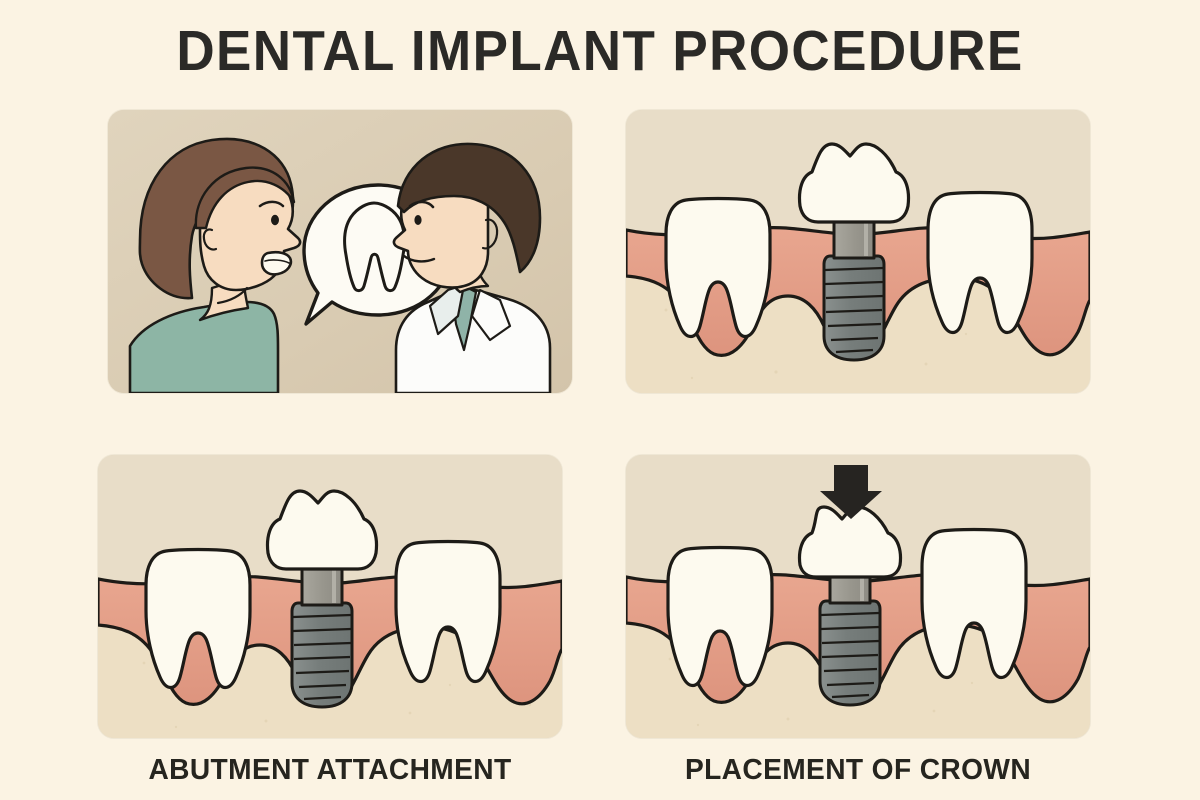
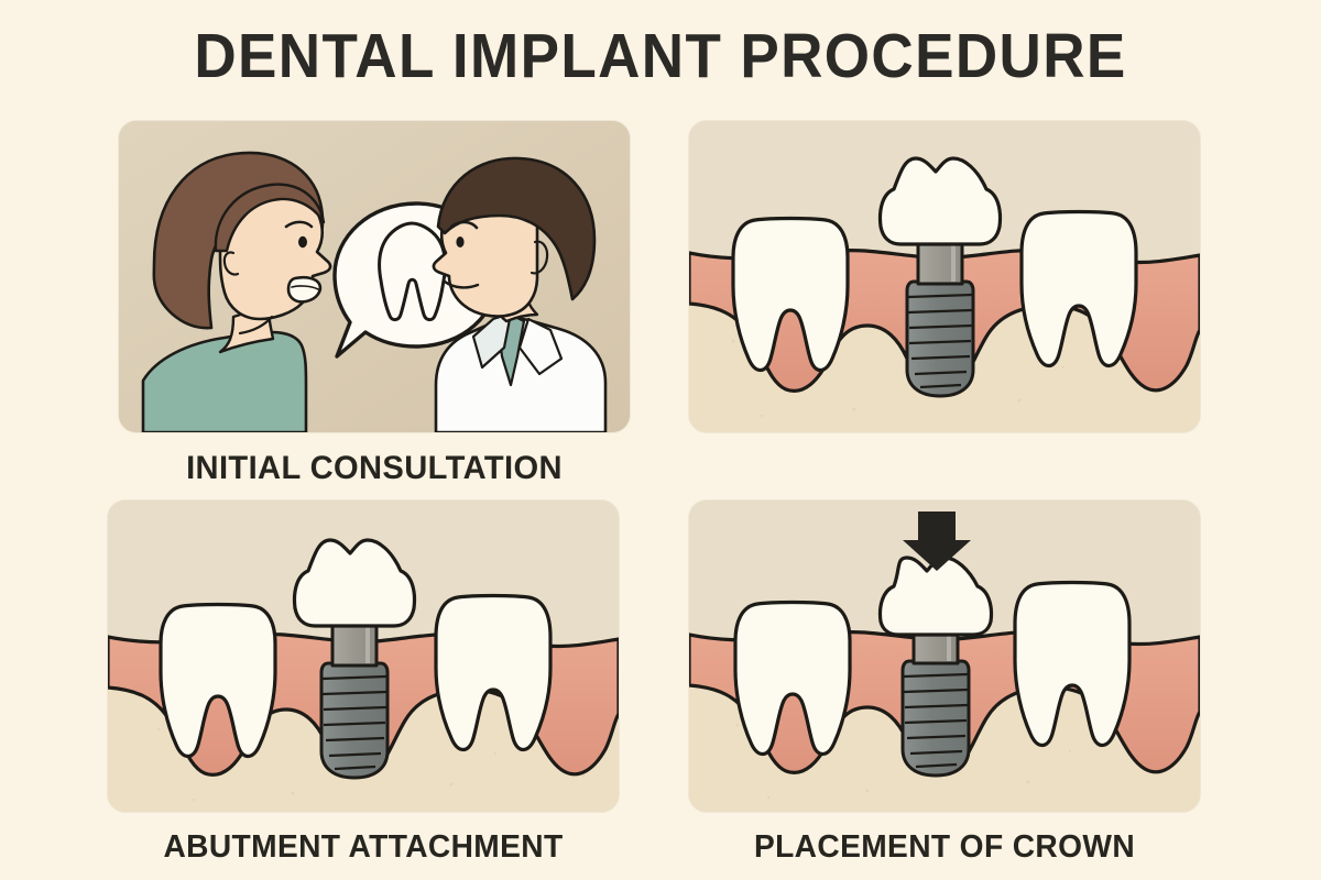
  DENTAL IMPLANT PROCEDURE
+ INITIAL CONSULTATION
  ABUTMENT ATTACHMENT
  PLACEMENT OF CROWN
